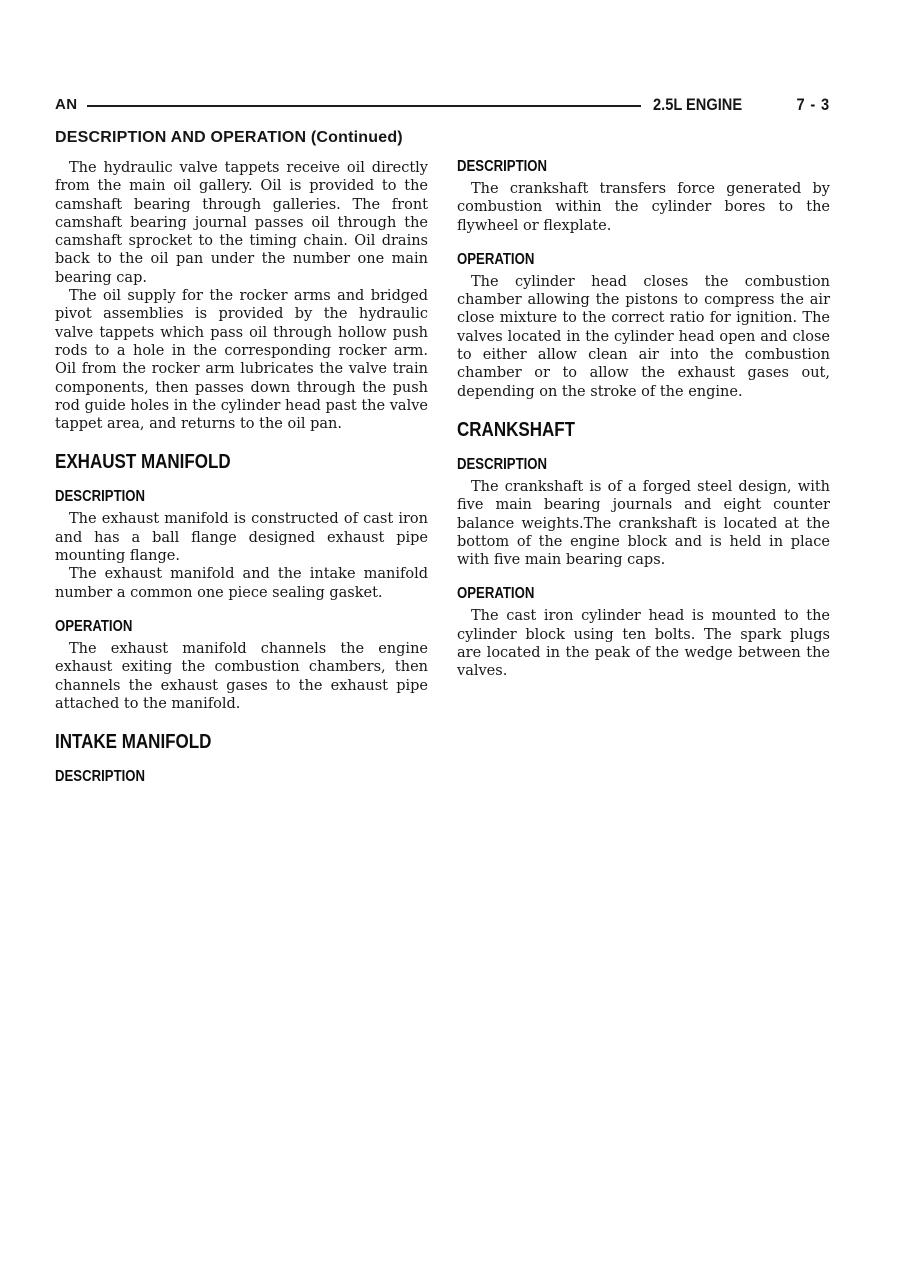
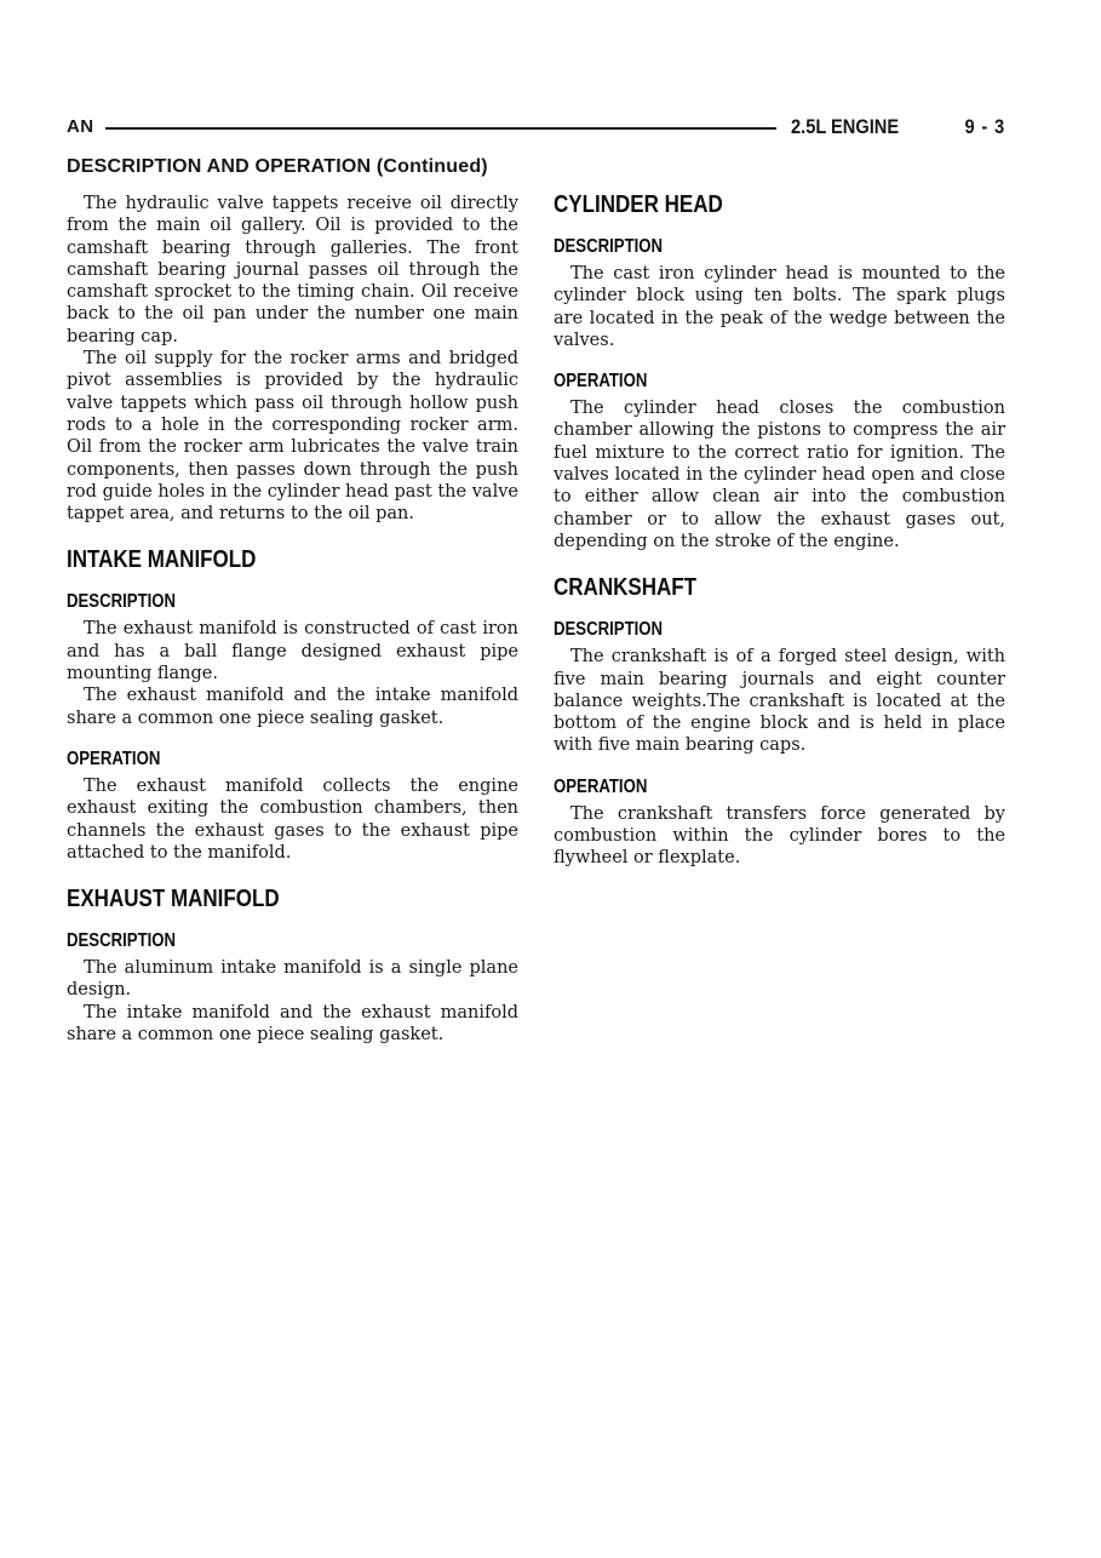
  AN
  2.5L ENGINE
- 7 - 3
+ 9 - 3
  DESCRIPTION AND OPERATION (Continued)
- The hydraulic valve tappets receive oil directly from the main oil gallery. Oil is provided to the camshaft bearing through galleries. The front camshaft bearing journal passes oil through the camshaft sprocket to the timing chain. Oil drains back to the oil pan under the number one main bearing cap.
+ The hydraulic valve tappets receive oil directly from the main oil gallery. Oil is provided to the camshaft bearing through galleries. The front camshaft bearing journal passes oil through the camshaft sprocket to the timing chain. Oil receive back to the oil pan under the number one main bearing cap.
  The oil supply for the rocker arms and bridged pivot assemblies is provided by the hydraulic valve tappets which pass oil through hollow push rods to a hole in the corresponding rocker arm. Oil from the rocker arm lubricates the valve train components, then passes down through the push rod guide holes in the cylinder head past the valve tappet area, and returns to the oil pan.
- EXHAUST MANIFOLD
+ INTAKE MANIFOLD
  DESCRIPTION
  The exhaust manifold is constructed of cast iron and has a ball flange designed exhaust pipe mounting flange.
- The exhaust manifold and the intake manifold number a common one piece sealing gasket.
+ The exhaust manifold and the intake manifold share a common one piece sealing gasket.
  OPERATION
- The exhaust manifold channels the engine exhaust exiting the combustion chambers, then channels the exhaust gases to the exhaust pipe attached to the manifold.
+ The exhaust manifold collects the engine exhaust exiting the combustion chambers, then channels the exhaust gases to the exhaust pipe attached to the manifold.
- INTAKE MANIFOLD
+ EXHAUST MANIFOLD
  DESCRIPTION
+ The aluminum intake manifold is a single plane design.
+ The intake manifold and the exhaust manifold share a common one piece sealing gasket.
+ CYLINDER HEAD
  DESCRIPTION
- The crankshaft transfers force generated by combustion within the cylinder bores to the flywheel or flexplate.
+ The cast iron cylinder head is mounted to the cylinder block using ten bolts. The spark plugs are located in the peak of the wedge between the valves.
  OPERATION
- The cylinder head closes the combustion chamber allowing the pistons to compress the air close mixture to the correct ratio for ignition. The valves located in the cylinder head open and close to either allow clean air into the combustion chamber or to allow the exhaust gases out, depending on the stroke of the engine.
+ The cylinder head closes the combustion chamber allowing the pistons to compress the air fuel mixture to the correct ratio for ignition. The valves located in the cylinder head open and close to either allow clean air into the combustion chamber or to allow the exhaust gases out, depending on the stroke of the engine.
  CRANKSHAFT
  DESCRIPTION
  The crankshaft is of a forged steel design, with five main bearing journals and eight counter balance weights.The crankshaft is located at the bottom of the engine block and is held in place with five main bearing caps.
  OPERATION
- The cast iron cylinder head is mounted to the cylinder block using ten bolts. The spark plugs are located in the peak of the wedge between the valves.
+ The crankshaft transfers force generated by combustion within the cylinder bores to the flywheel or flexplate.
